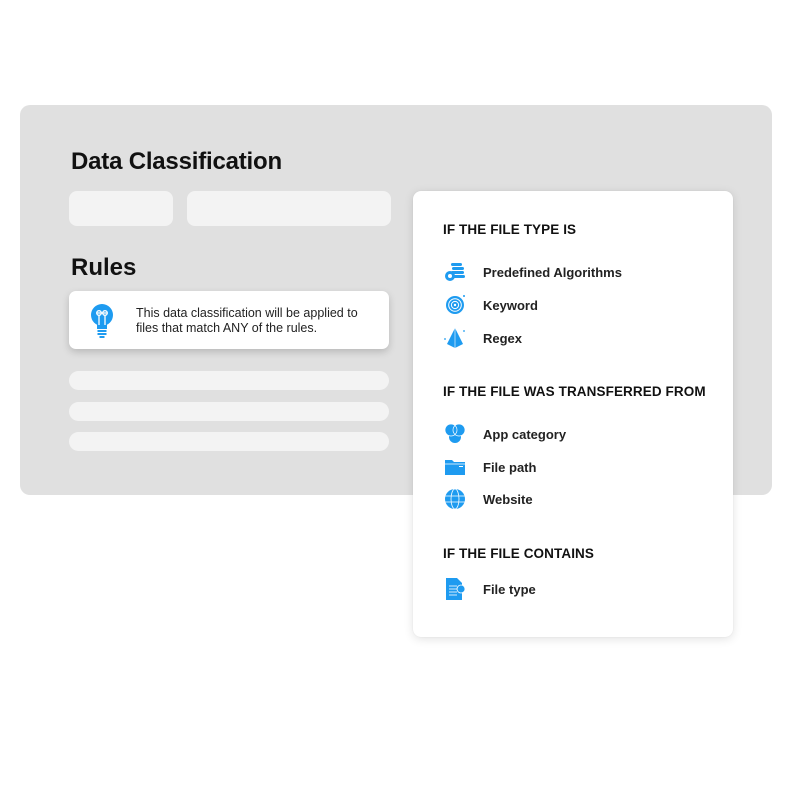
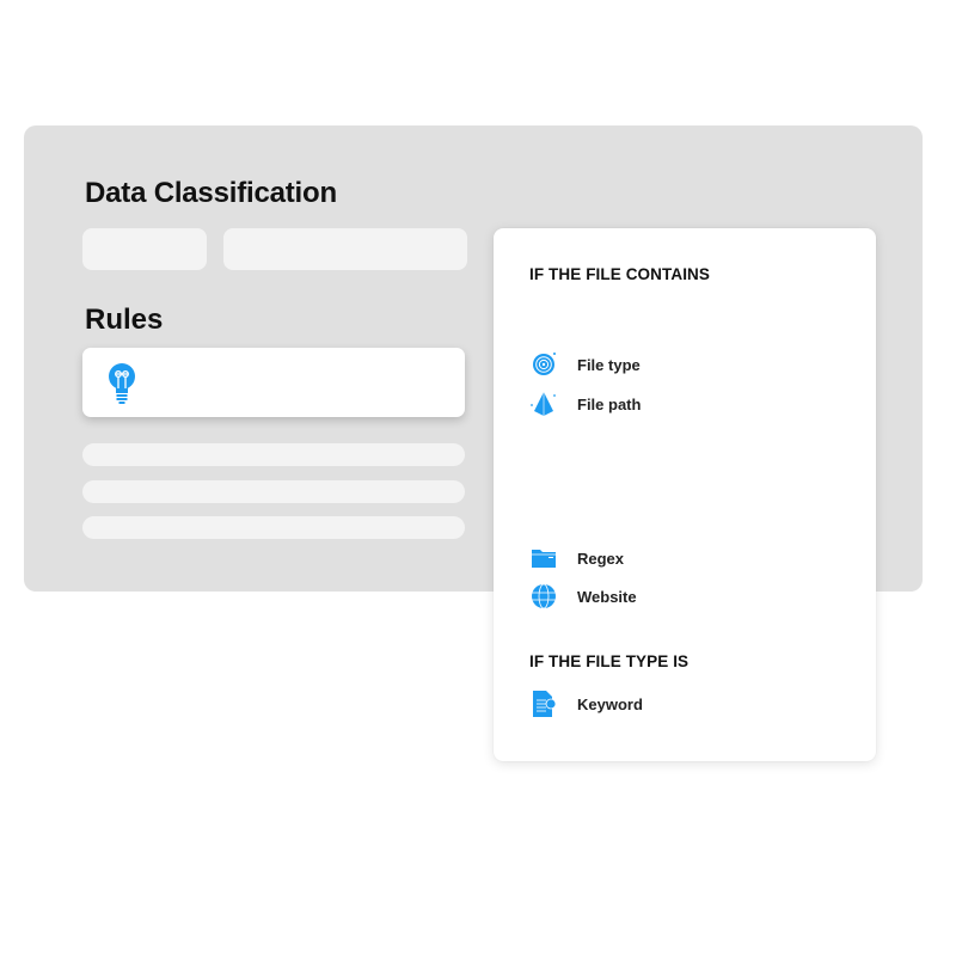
  Data Classification
  Rules
- This data classification will be applied to files that match ANY of the rules.
- IF THE FILE TYPE IS
+ IF THE FILE CONTAINS
- Predefined Algorithms
- Keyword
+ File type
- Regex
+ File path
- IF THE FILE WAS TRANSFERRED FROM
- App category
- File path
+ Regex
  Website
- IF THE FILE CONTAINS
+ IF THE FILE TYPE IS
- File type
+ Keyword
